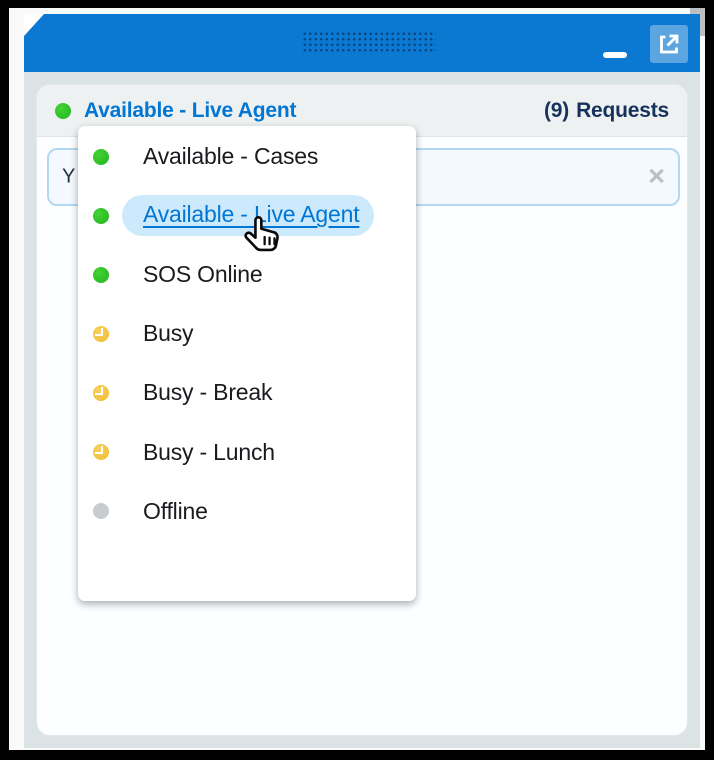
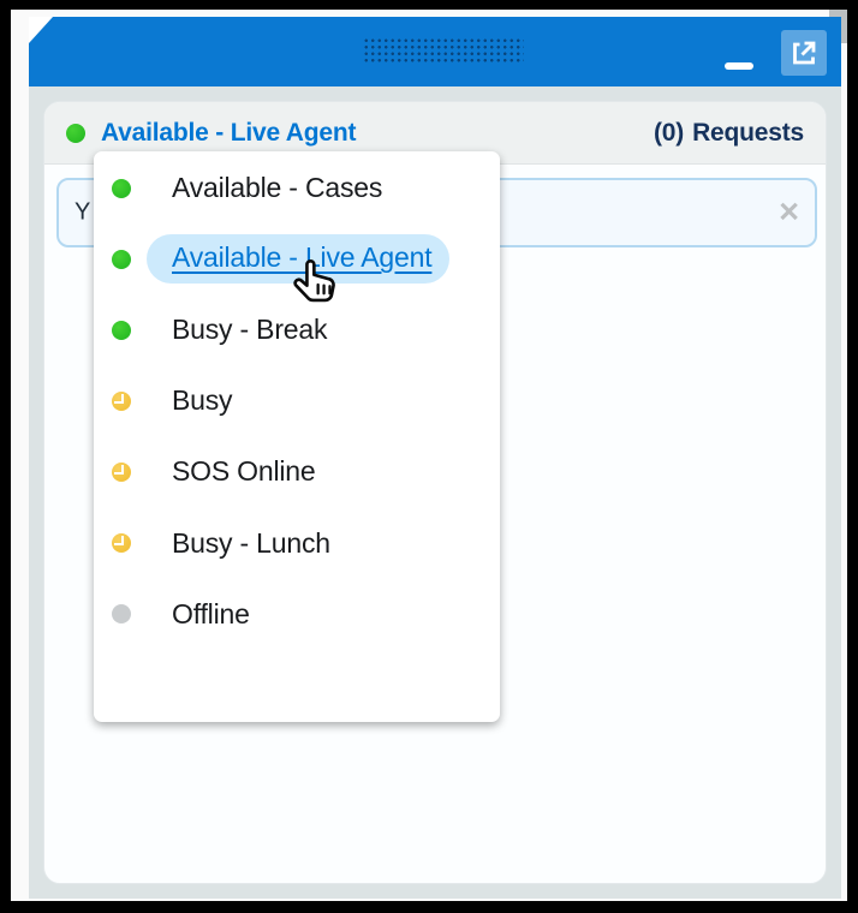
  Available - Live Agent
- (9)
+ (0)
  Requests
  Y
  ×
  Available - Cases
  Available - Live Agent
- SOS Online
+ Busy - Break
  Busy
- Busy - Break
+ SOS Online
  Busy - Lunch
  Offline
